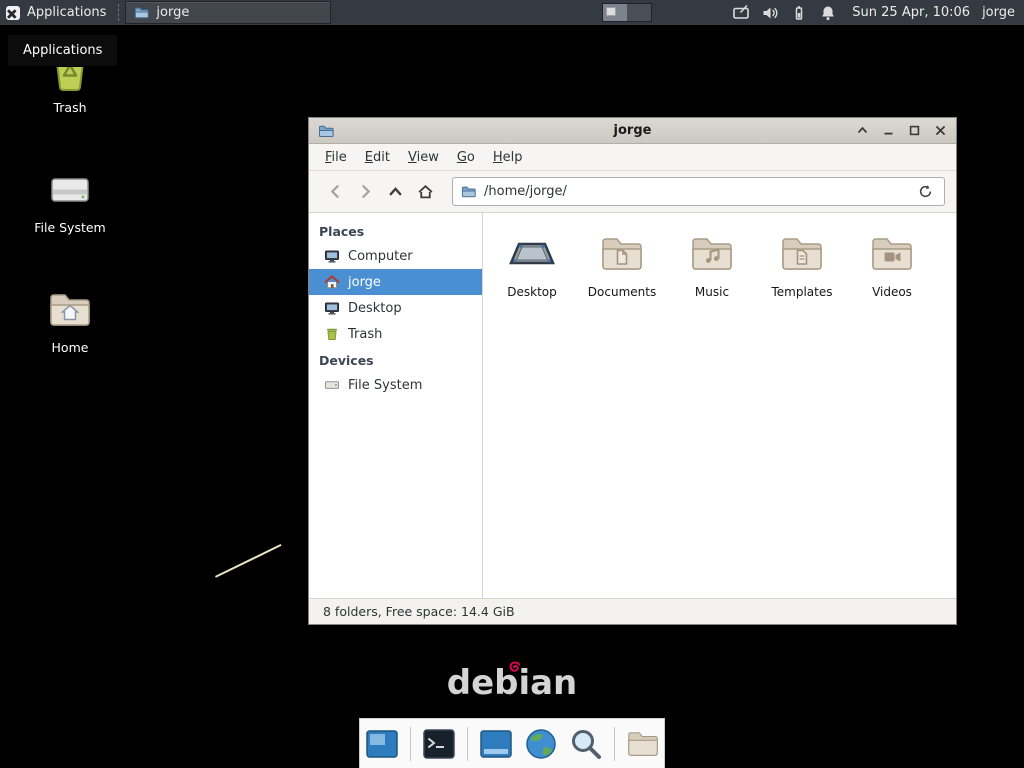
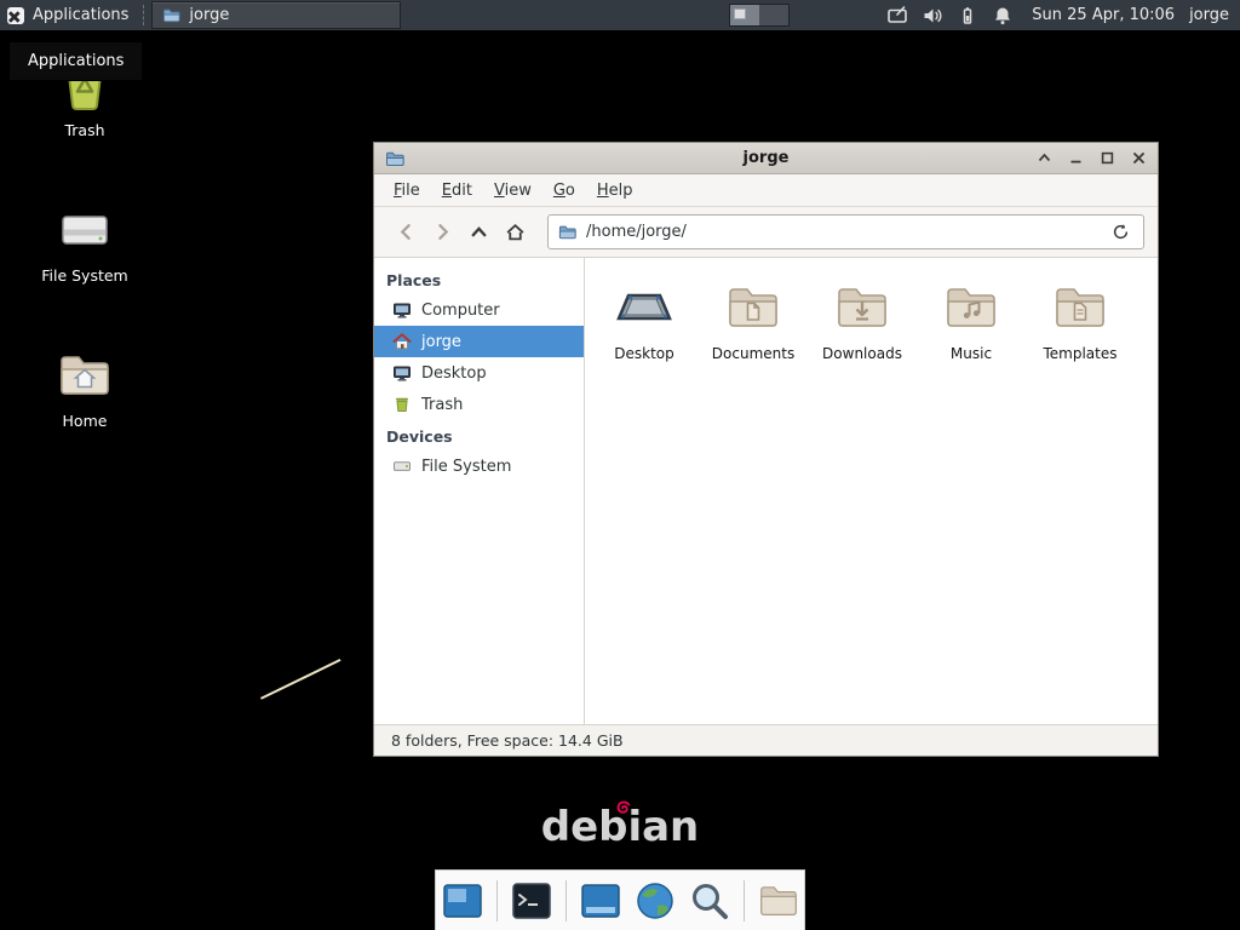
  Applications
  jorge
  Sun 25 Apr, 10:06
  jorge
  Applications
  Trash
  File System
  Home
  jorge
  File
  Edit
  View
  Go
  Help
  /home/jorge/
  Places
  Computer
  jorge
  Desktop
  Trash
  Devices
  File System
  Desktop
  Documents
+ Downloads
  Music
  Templates
- Videos
  8 folders, Free space: 14.4 GiB
  debian
